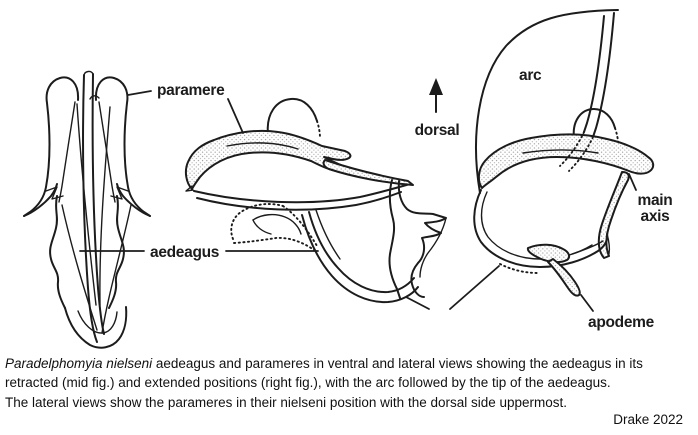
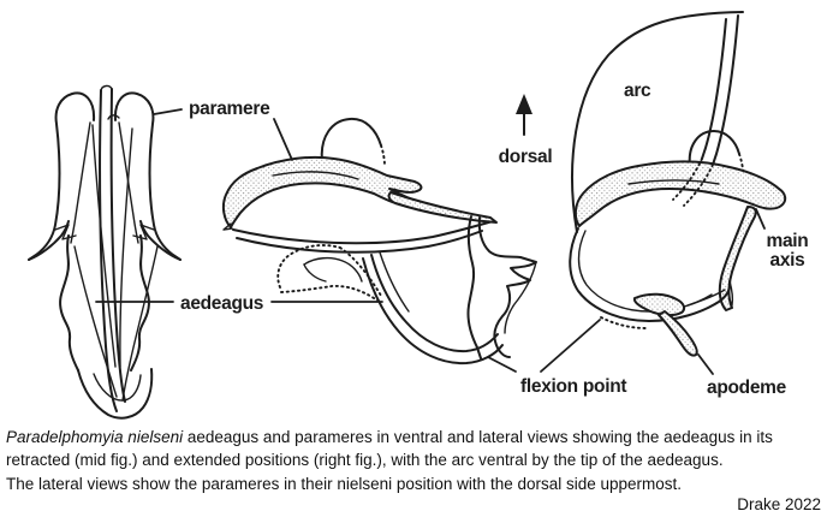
  dorsal
  paramere
  aedeagus
  arc
  main
  axis
+ flexion point
  apodeme
  Paradelphomyia nielseni aedeagus and parameres in ventral and lateral views showing the aedeagus in its
- retracted (mid fig.) and extended positions (right fig.), with the arc followed by the tip of the aedeagus.
+ retracted (mid fig.) and extended positions (right fig.), with the arc ventral by the tip of the aedeagus.
  The lateral views show the parameres in their nielseni position with the dorsal side uppermost.
  Drake 2022
